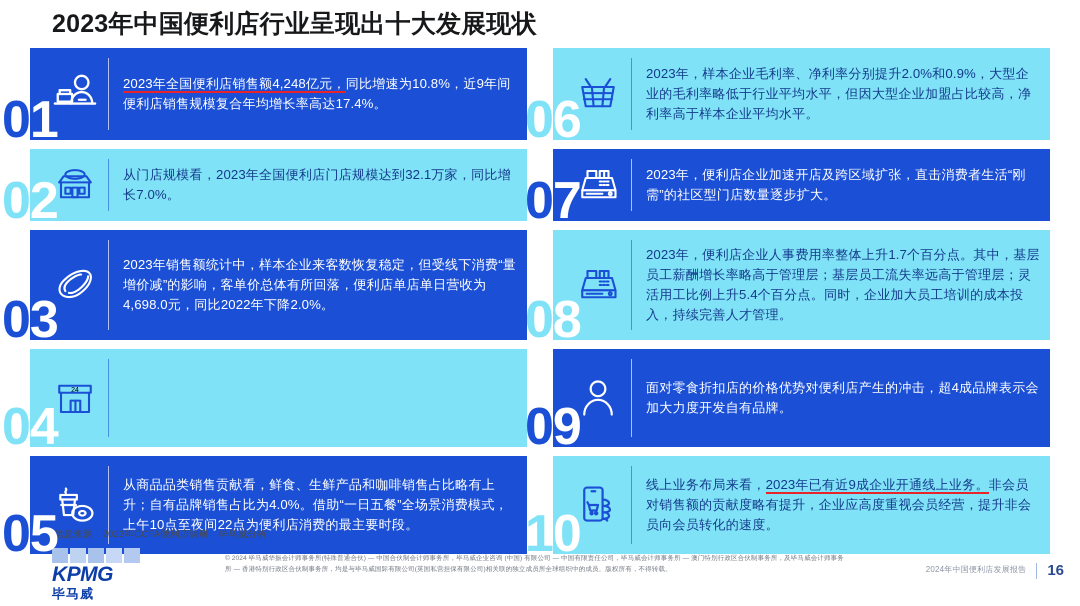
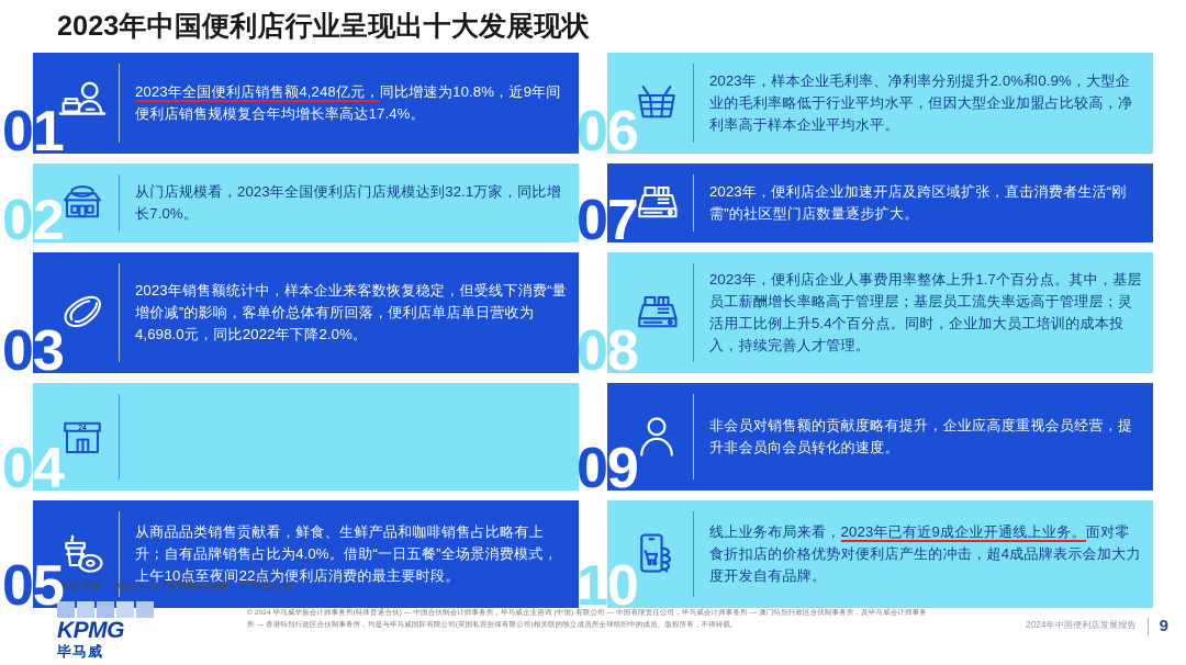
  2023年中国便利店行业呈现出十大发展现状
  01
  2023年全国便利店销售额4,248亿元，同比增速为10.8%，近9年间便利店销售规模复合年均增长率高达17.4%。
  02
  从门店规模看，2023年全国便利店门店规模达到32.1万家，同比增长7.0%。
  03
  2023年销售额统计中，样本企业来客数恢复稳定，但受线下消费“量增价减”的影响，客单价总体有所回落，便利店单店单日营收为4,698.0元，同比2022年下降2.0%。
  04
  05
  从商品品类销售贡献看，鲜食、生鲜产品和咖啡销售占比略有上升；自有品牌销售占比为4.0%。借助“一日五餐”全场景消费模式，上午10点至夜间22点为便利店消费的最主要时段。
  06
  2023年，样本企业毛利率、净利率分别提升2.0%和0.9%，大型企业的毛利率略低于行业平均水平，但因大型企业加盟占比较高，净利率高于样本企业平均水平。
  07
  2023年，便利店企业加速开店及跨区域扩张，直击消费者生活“刚需”的社区型门店数量逐步扩大。
  08
  2023年，便利店企业人事费用率整体上升1.7个百分点。其中，基层员工薪酬增长率略高于管理层；基层员工流失率远高于管理层；灵活用工比例上升5.4个百分点。同时，企业加大员工培训的成本投入，持续完善人才管理。
  09
- 面对零食折扣店的价格优势对便利店产生的冲击，超4成品牌表示会加大力度开发自有品牌。
+ 非会员对销售额的贡献度略有提升，企业应高度重视会员经营，提升非会员向会员转化的速度。
  10
- 线上业务布局来看，2023年已有近9成企业开通线上业务。非会员对销售额的贡献度略有提升，企业应高度重视会员经营，提升非会员向会员转化的速度。
+ 线上业务布局来看，2023年已有近9成企业开通线上业务。面对零食折扣店的价格优势对便利店产生的冲击，超4成品牌表示会加大力度开发自有品牌。
  信息来源：2023年CCFA便利店调研，毕马威分析
  KPMG
  毕马威
  2024年中国便利店发展报告
- 16
+ 9
